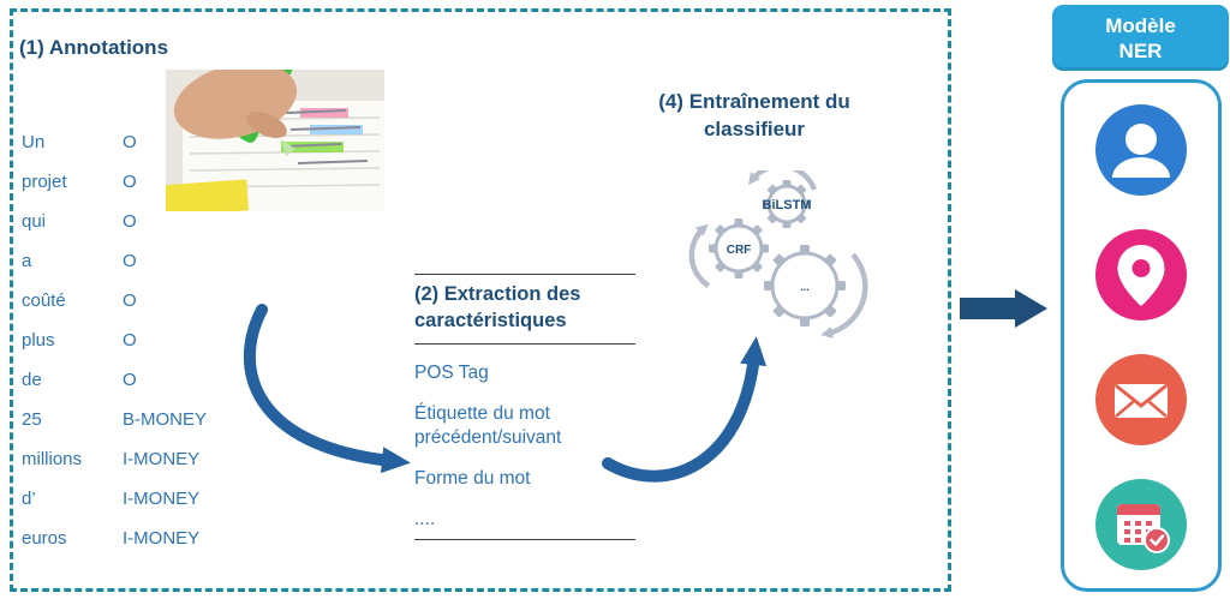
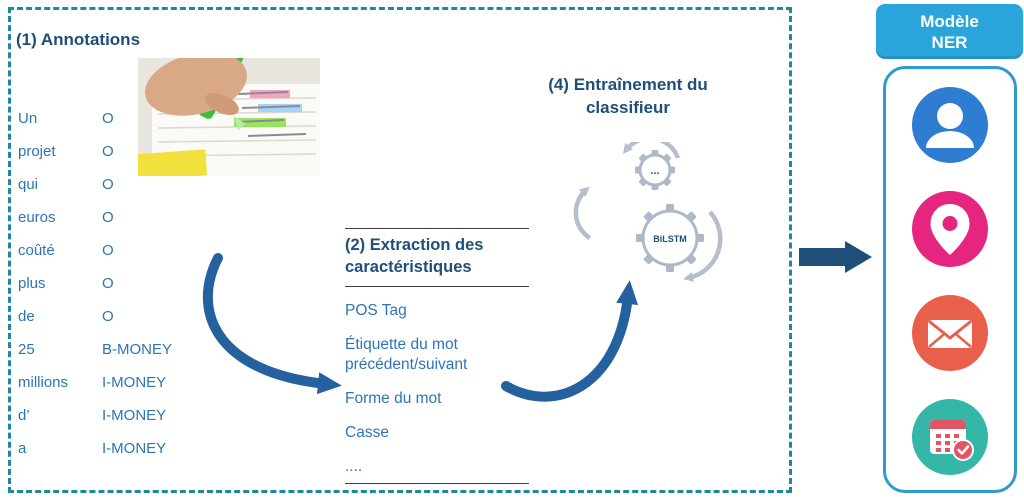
  (1) Annotations
  Un
  O
  projet
  O
  qui
  O
- a
+ euros
  O
  coûté
  O
  plus
  O
  de
  O
  25
  B-MONEY
  millions
  I-MONEY
  d’
  I-MONEY
- euros
+ a
  I-MONEY
  (2) Extraction des caractéristiques
  POS Tag
  Étiquette du mot précédent/suivant
  Forme du mot
+ Casse
  ....
  (4) Entraînement du classifieur
- BiLSTM
+ ...
- CRF
- ...
+ BiLSTM
  Modèle
  NER
